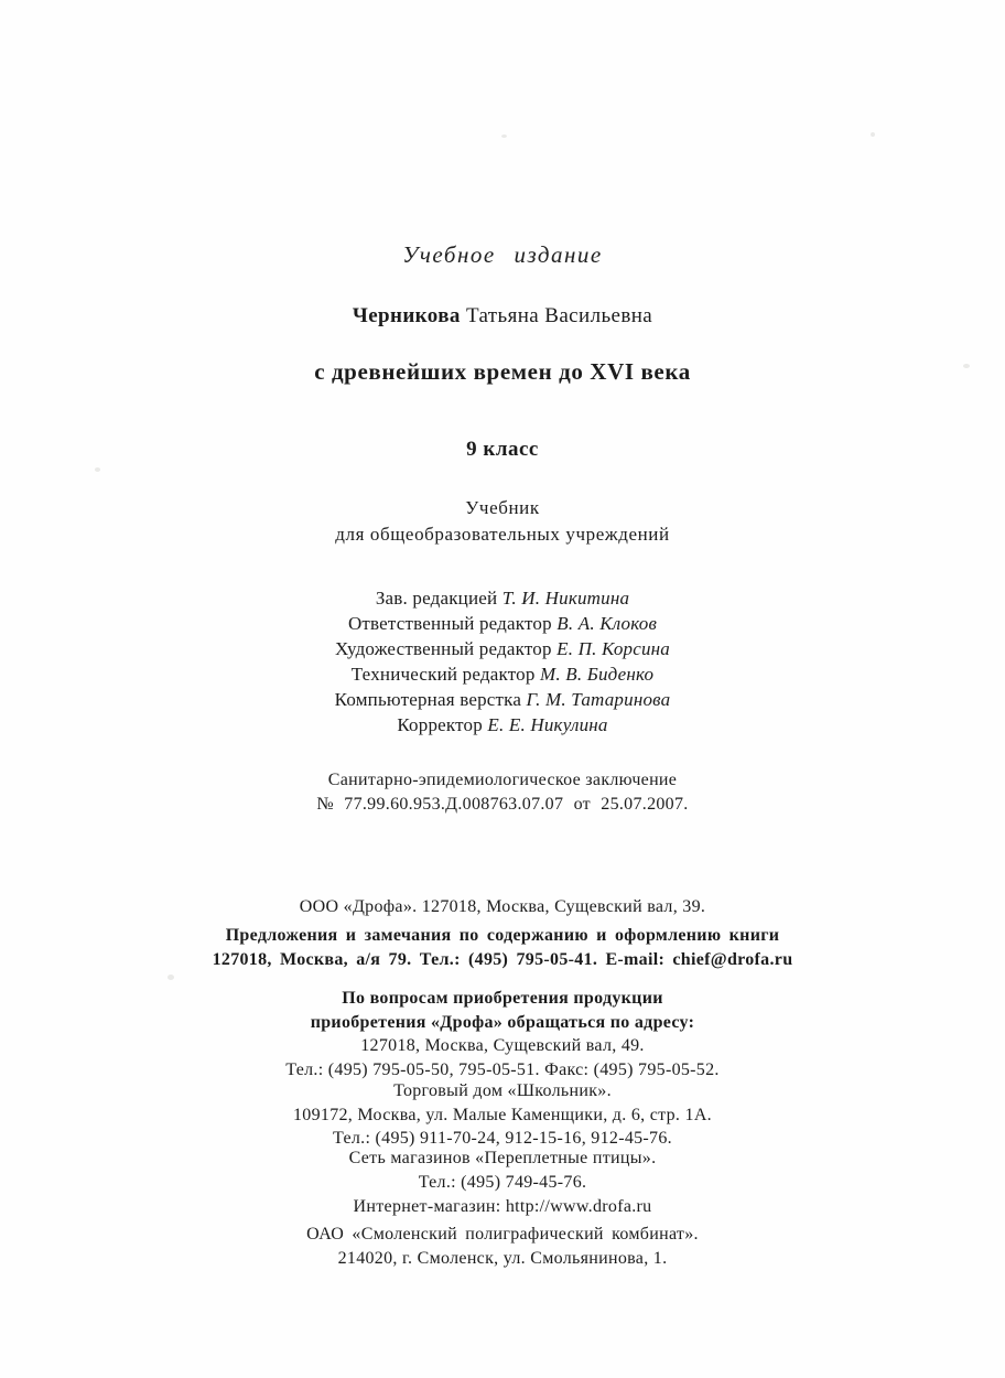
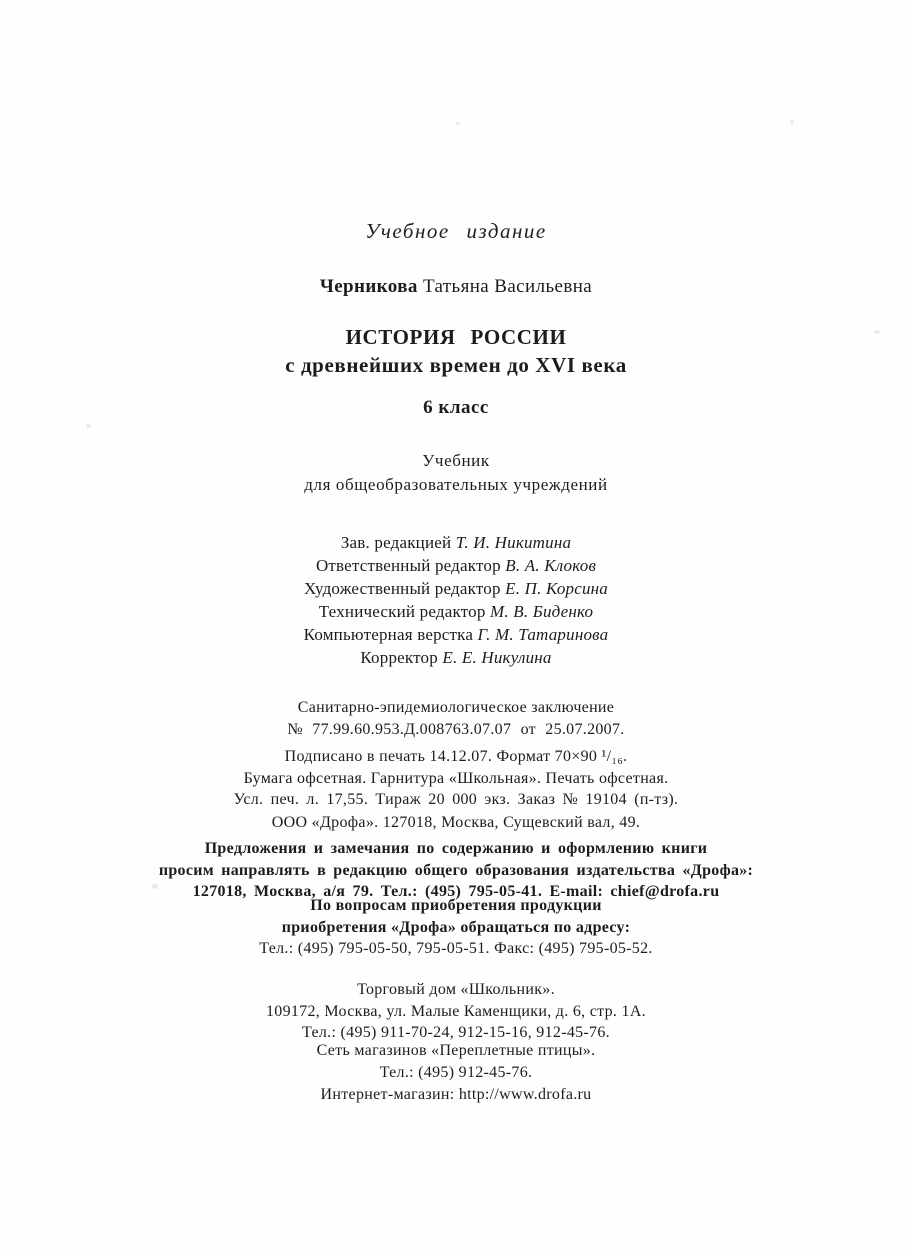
  Учебное издание
  Черникова Татьяна Васильевна
+ ИСТОРИЯ РОССИИ
  с древнейших времен до XVI века
- 9 класс
+ 6 класс
  Учебник
  для общеобразовательных учреждений
  Зав. редакцией Т. И. Никитина
  Ответственный редактор В. А. Клоков
  Художественный редактор Е. П. Корсина
  Технический редактор М. В. Биденко
  Компьютерная верстка Г. М. Татаринова
  Корректор Е. Е. Никулина
  Санитарно-эпидемиологическое заключение
  № 77.99.60.953.Д.008763.07.07 от 25.07.2007.
+ Подписано в печать 14.12.07. Формат 70×90 ¹/₁₆.
+ Бумага офсетная. Гарнитура «Школьная». Печать офсетная.
+ Усл. печ. л. 17,55. Тираж 20 000 экз. Заказ № 19104 (п-тз).
- ООО «Дрофа». 127018, Москва, Сущевский вал, 39.
+ ООО «Дрофа». 127018, Москва, Сущевский вал, 49.
  Предложения и замечания по содержанию и оформлению книги
+ просим направлять в редакцию общего образования издательства «Дрофа»:
  127018, Москва, а/я 79. Тел.: (495) 795-05-41. E-mail: chief@drofa.ru
  По вопросам приобретения продукции
  приобретения «Дрофа» обращаться по адресу:
- 127018, Москва, Сущевский вал, 49.
  Тел.: (495) 795-05-50, 795-05-51. Факс: (495) 795-05-52.
  Торговый дом «Школьник».
  109172, Москва, ул. Малые Каменщики, д. 6, стр. 1А.
  Тел.: (495) 911-70-24, 912-15-16, 912-45-76.
  Сеть магазинов «Переплетные птицы».
- Тел.: (495) 749-45-76.
+ Тел.: (495) 912-45-76.
  Интернет-магазин: http://www.drofa.ru
- ОАО «Смоленский полиграфический комбинат».
- 214020, г. Смоленск, ул. Смольянинова, 1.
